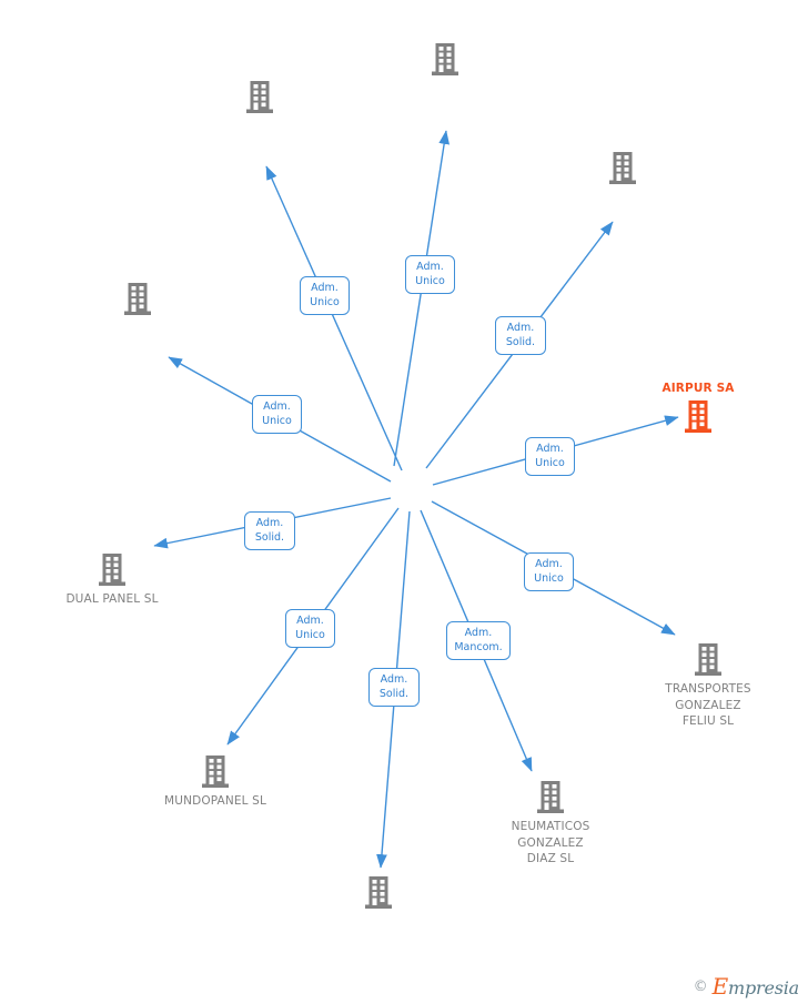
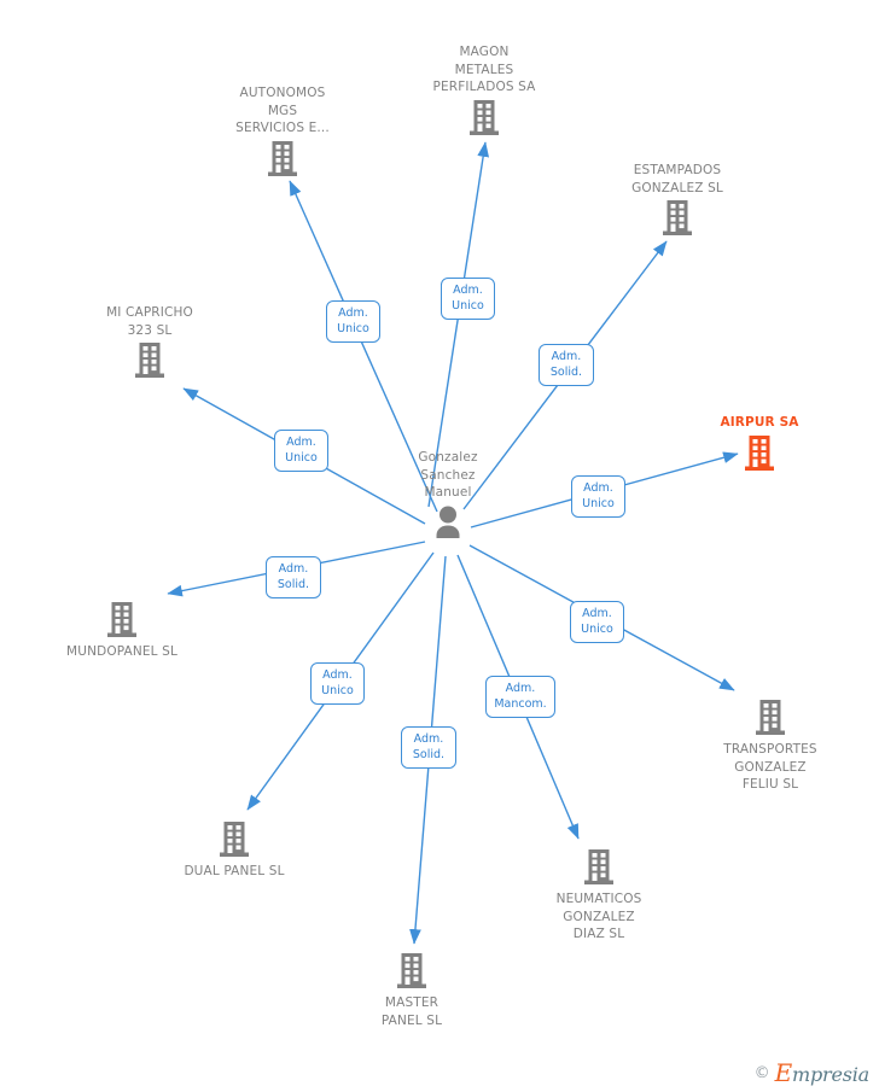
+ Gonzalez
+ Sanchez
+ Manuel
+ AUTONOMOS
+ MGS
+ SERVICIOS E...
+ MAGON
+ METALES
+ PERFILADOS SA
+ ESTAMPADOS
+ GONZALEZ SL
+ MI CAPRICHO
+ 323 SL
  AIRPUR SA
- DUAL PANEL SL
+ MUNDOPANEL SL
  TRANSPORTES
  GONZALEZ
  FELIU SL
- MUNDOPANEL SL
+ DUAL PANEL SL
  NEUMATICOS
  GONZALEZ
  DIAZ SL
+ MASTER
+ PANEL SL
  Adm.
  Unico
  Adm.
  Unico
  Adm.
  Solid.
  Adm.
  Unico
  Adm.
  Unico
  Adm.
  Solid.
  Adm.
  Unico
  Adm.
  Unico
  Adm.
  Solid.
  Adm.
  Mancom.
  ©
  Empresia
